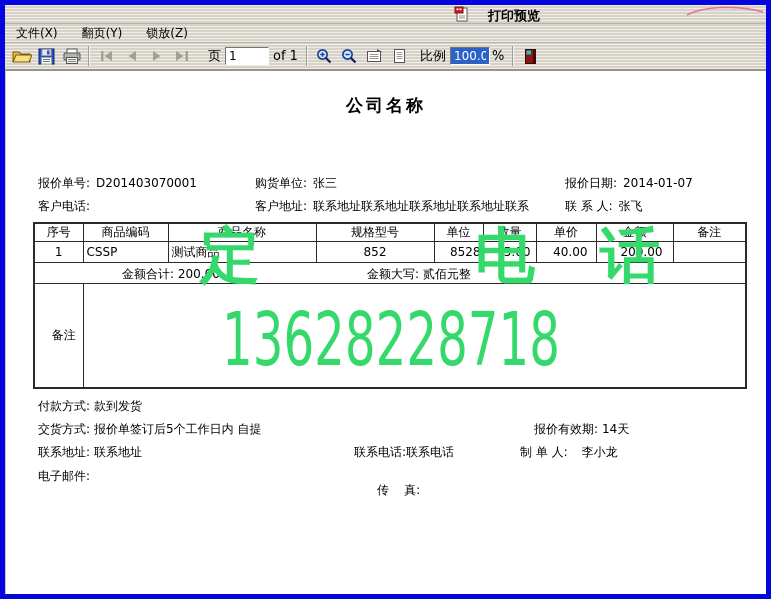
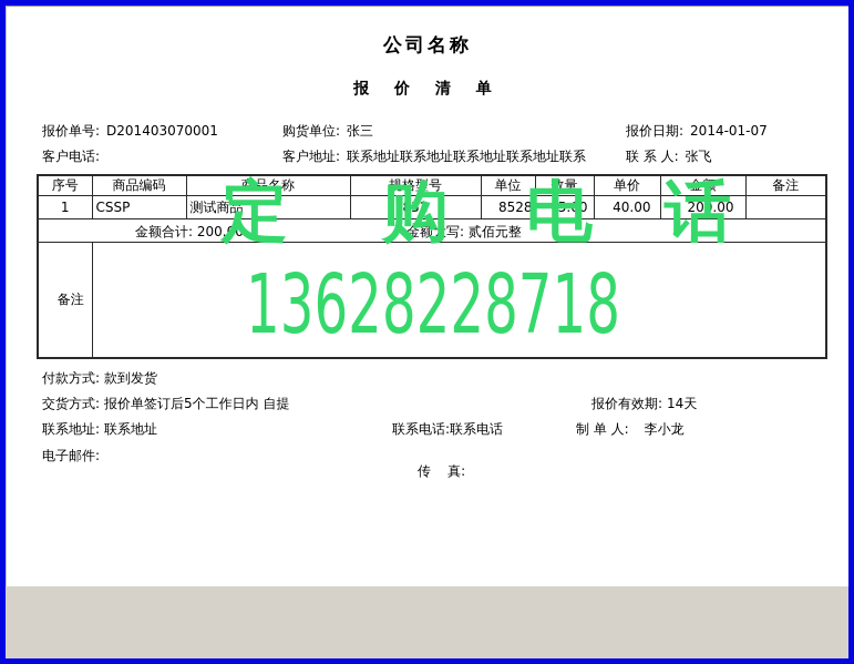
- 打印预览
- 文件(X)
- 翻页(Y)
- 锁放(Z)
- 页
- 1
- of 1
- 比例
- 100.0
- %
  公司名称
+ 报 价 清 单
  报价单号: D201403070001
  购货单位: 张三
  报价日期: 2014-01-07
  客户电话:
  客户地址: 联系地址联系地址联系地址联系地址联系
  联 系 人: 张飞
  序号	商品编码	商品名称	规格型号	单位	数量	单价	金额	备注
  1	CSSP	测试商品	852	8528	5.00	40.00	200.00
  金额合计: 200.00 金额大写: 贰佰元整
  付款方式: 款到发货
  交货方式: 报价单签订后5个工作日内 自提
  报价有效期: 14天
  联系地址: 联系地址
  联系电话:联系电话
  制 单 人: 李小龙
  电子邮件:
  传 真:
  定
+ 购
  电
  话
  13628228718
